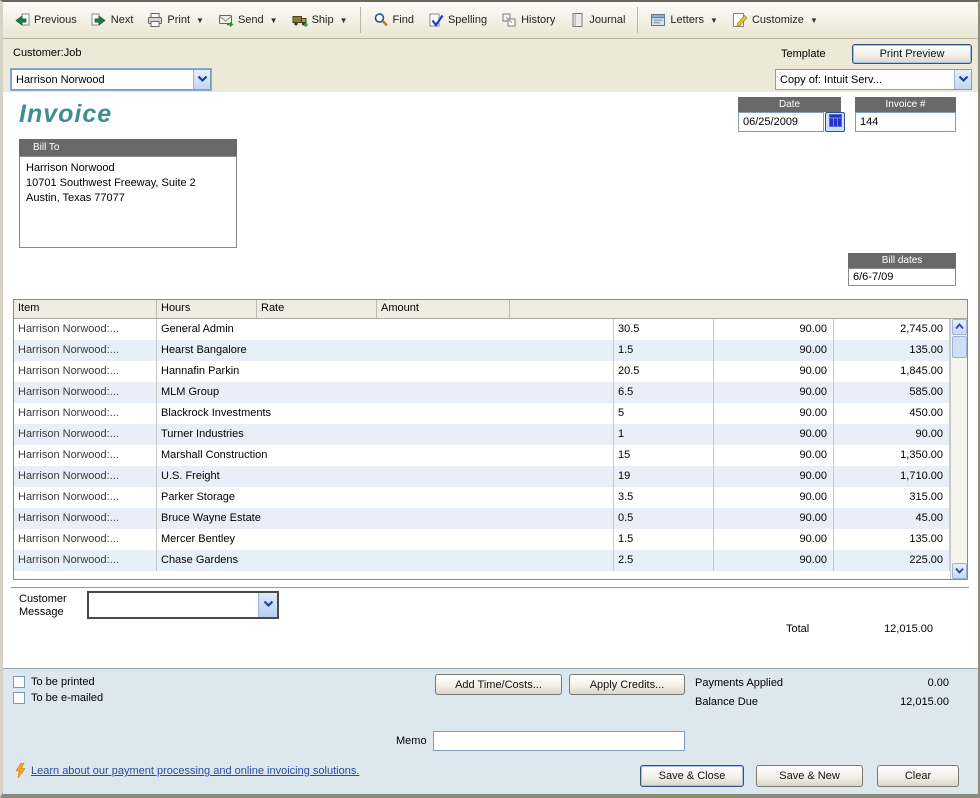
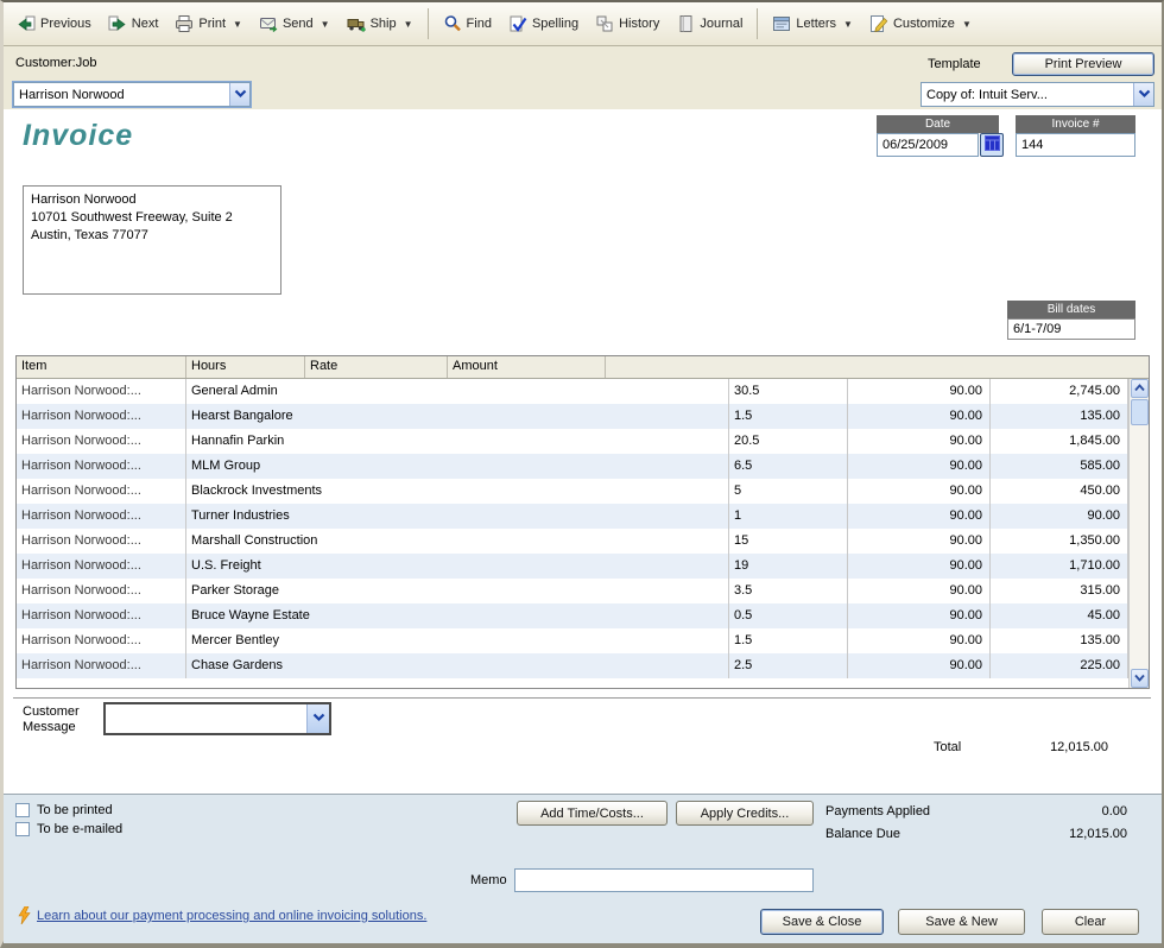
  Previous
  Next
  Print
  ▼
  Send
  ▼
  Ship
  ▼
  Find
  Spelling
  History
  Journal
  Letters
  ▼
  Customize
  ▼
  Customer:Job
  Harrison Norwood
  Template
  Print Preview
  Copy of: Intuit Serv...
  Invoice
  Date
  06/25/2009
  Invoice #
  144
- Bill To
  Harrison Norwood
  10701 Southwest Freeway, Suite 2
  Austin, Texas 77077
  Bill dates
- 6/6-7/09
+ 6/1-7/09
  Item
  Hours
  Rate
  Amount
  Harrison Norwood:...
  General Admin
  30.5
  90.00
  2,745.00
  Harrison Norwood:...
  Hearst Bangalore
  1.5
  90.00
  135.00
  Harrison Norwood:...
  Hannafin Parkin
  20.5
  90.00
  1,845.00
  Harrison Norwood:...
  MLM Group
  6.5
  90.00
  585.00
  Harrison Norwood:...
  Blackrock Investments
  5
  90.00
  450.00
  Harrison Norwood:...
  Turner Industries
  1
  90.00
  90.00
  Harrison Norwood:...
  Marshall Construction
  15
  90.00
  1,350.00
  Harrison Norwood:...
  U.S. Freight
  19
  90.00
  1,710.00
  Harrison Norwood:...
  Parker Storage
  3.5
  90.00
  315.00
  Harrison Norwood:...
  Bruce Wayne Estate
  0.5
  90.00
  45.00
  Harrison Norwood:...
  Mercer Bentley
  1.5
  90.00
  135.00
  Harrison Norwood:...
  Chase Gardens
  2.5
  90.00
  225.00
  Customer
  Message
  Total
  12,015.00
  To be printed
  To be e-mailed
  Add Time/Costs...
  Apply Credits...
  Payments Applied
  0.00
  Balance Due
  12,015.00
  Memo
  Learn about our payment processing and online invoicing solutions.
  Save & Close
  Save & New
  Clear
